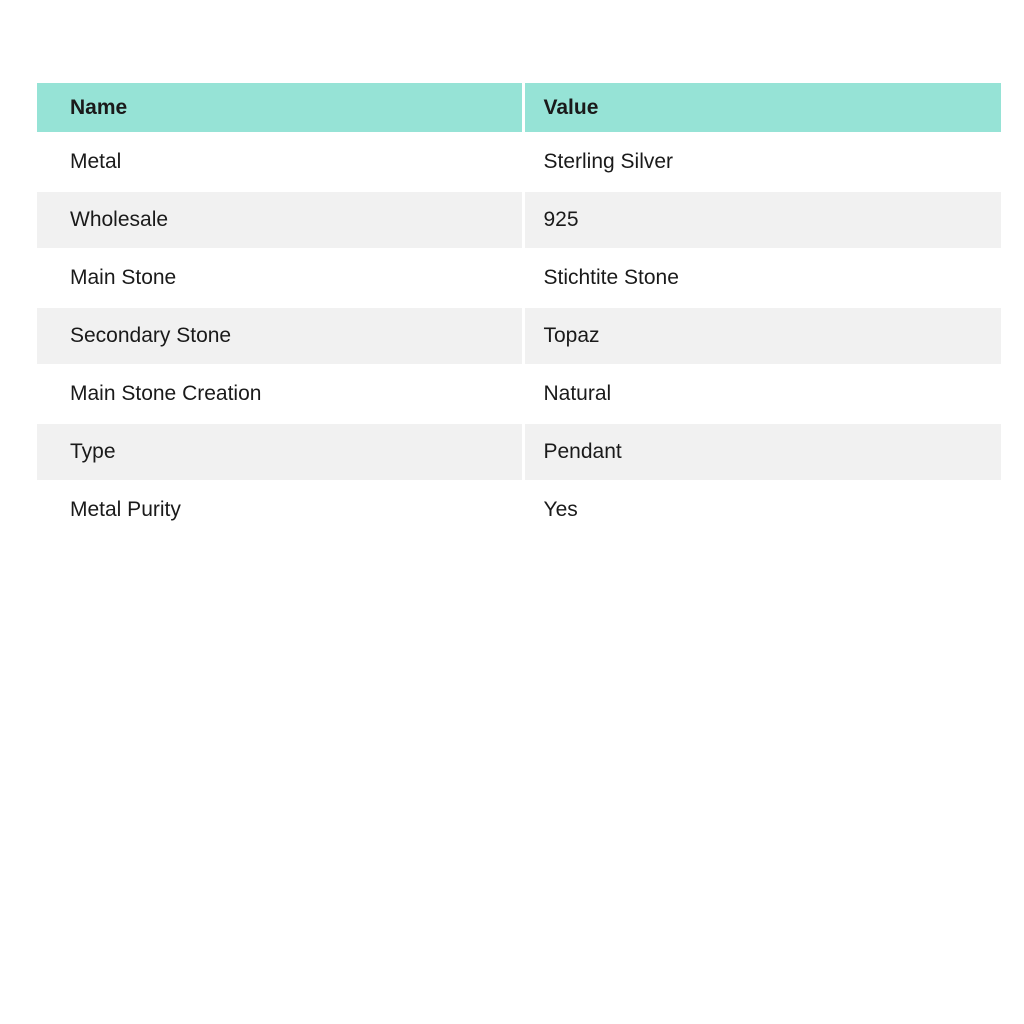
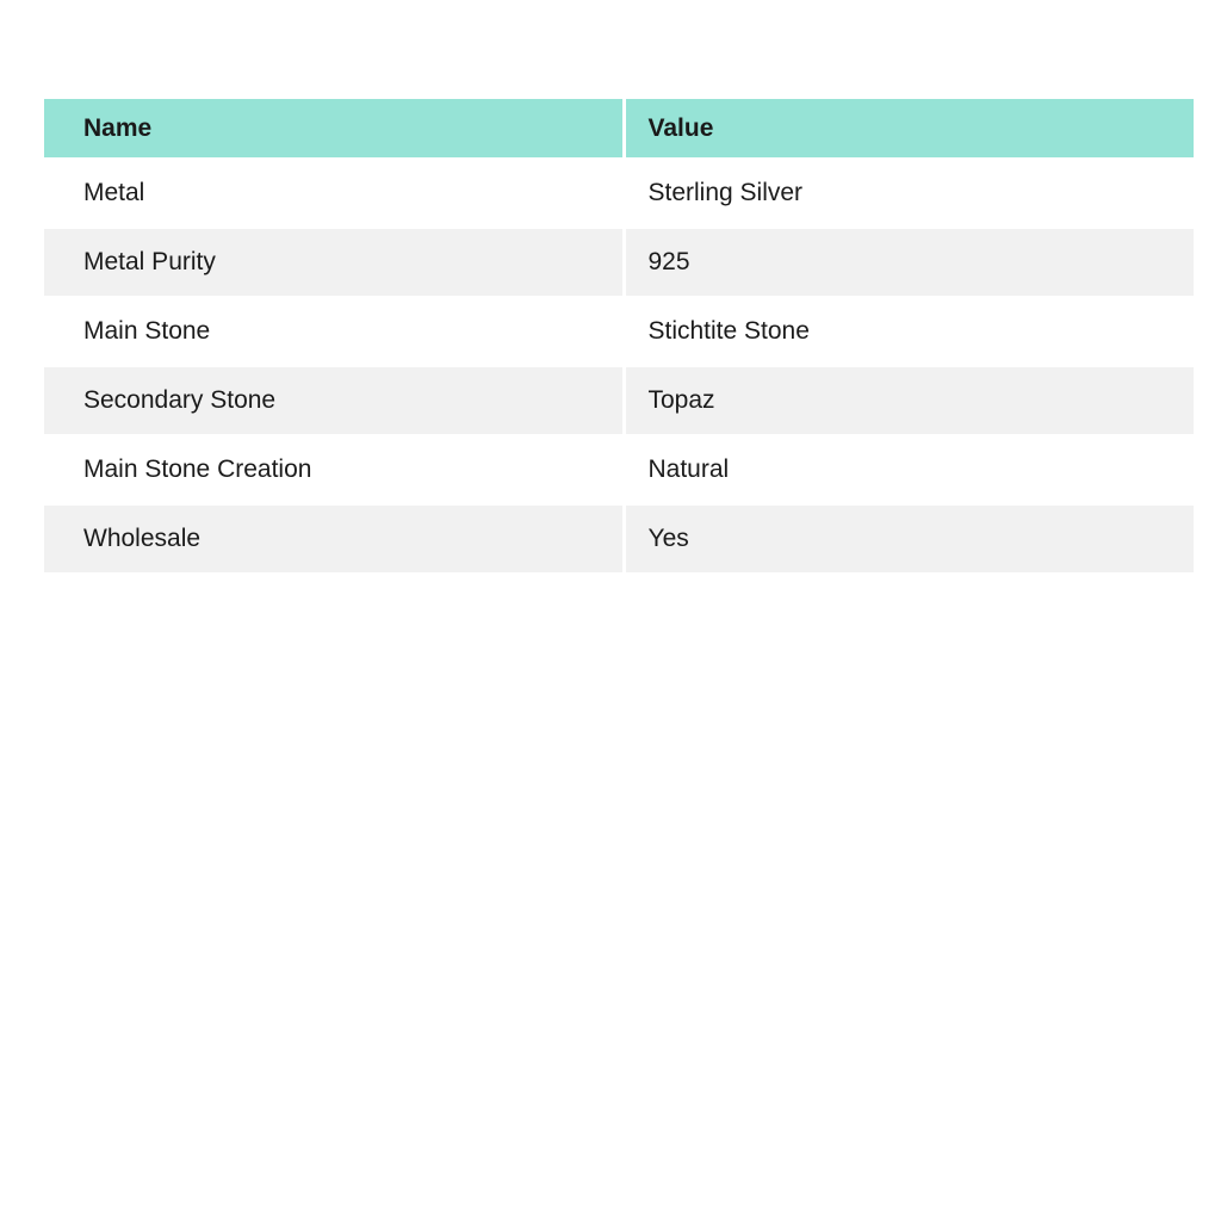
  Name	Value
  Metal	Sterling Silver
- Wholesale	925
+ Metal Purity	925
  Main Stone	Stichtite Stone
  Secondary Stone	Topaz
  Main Stone Creation	Natural
- Type	Pendant
- Metal Purity	Yes
+ Wholesale	Yes
